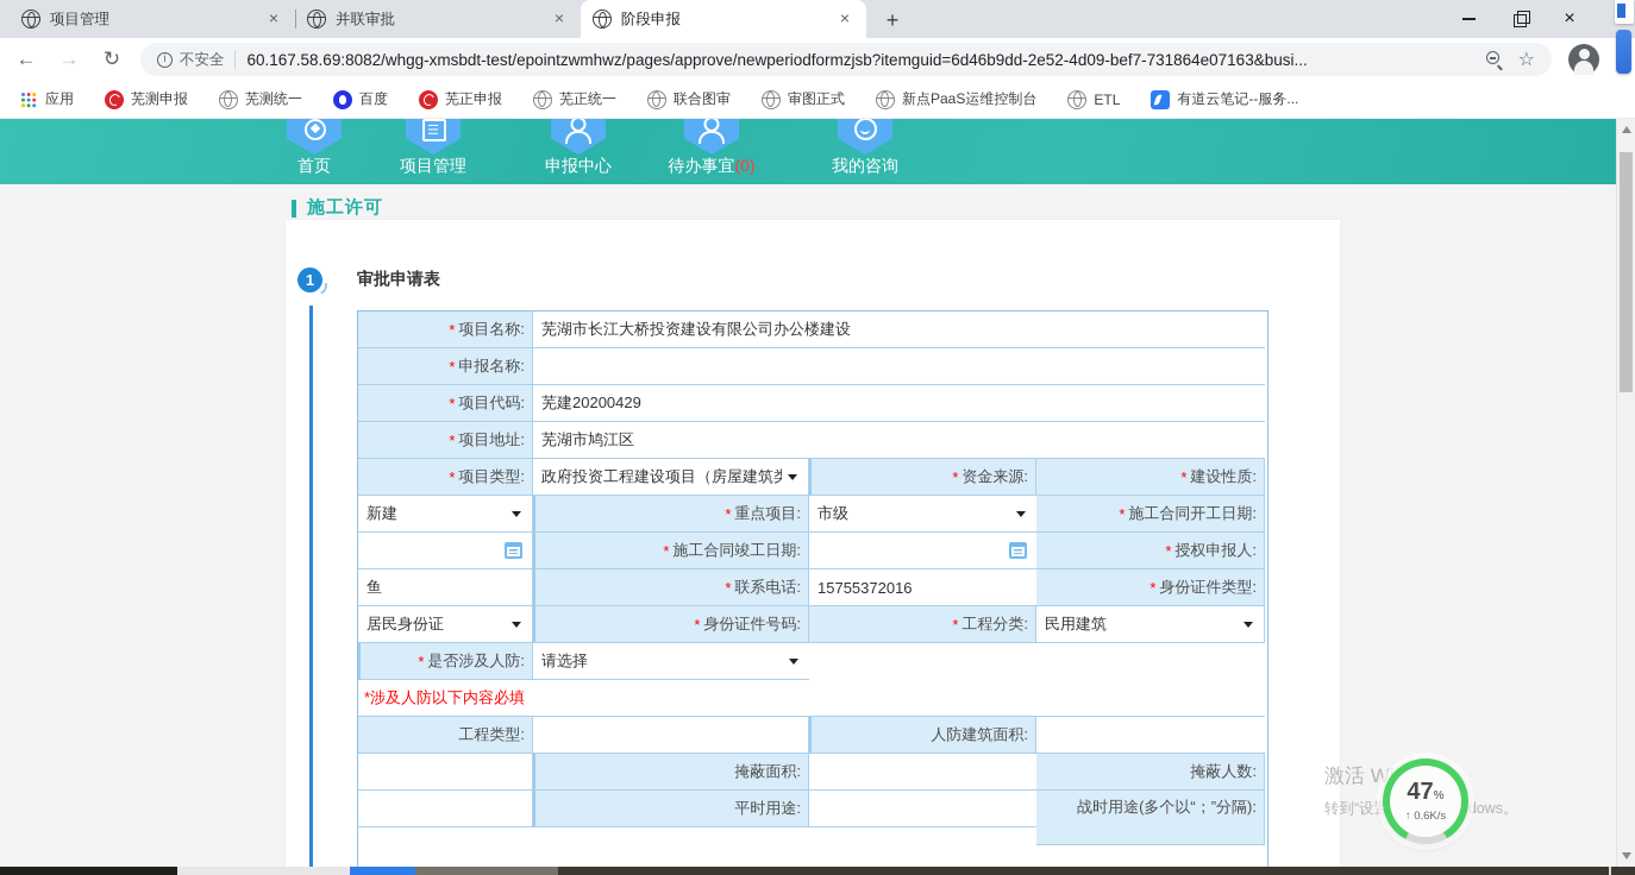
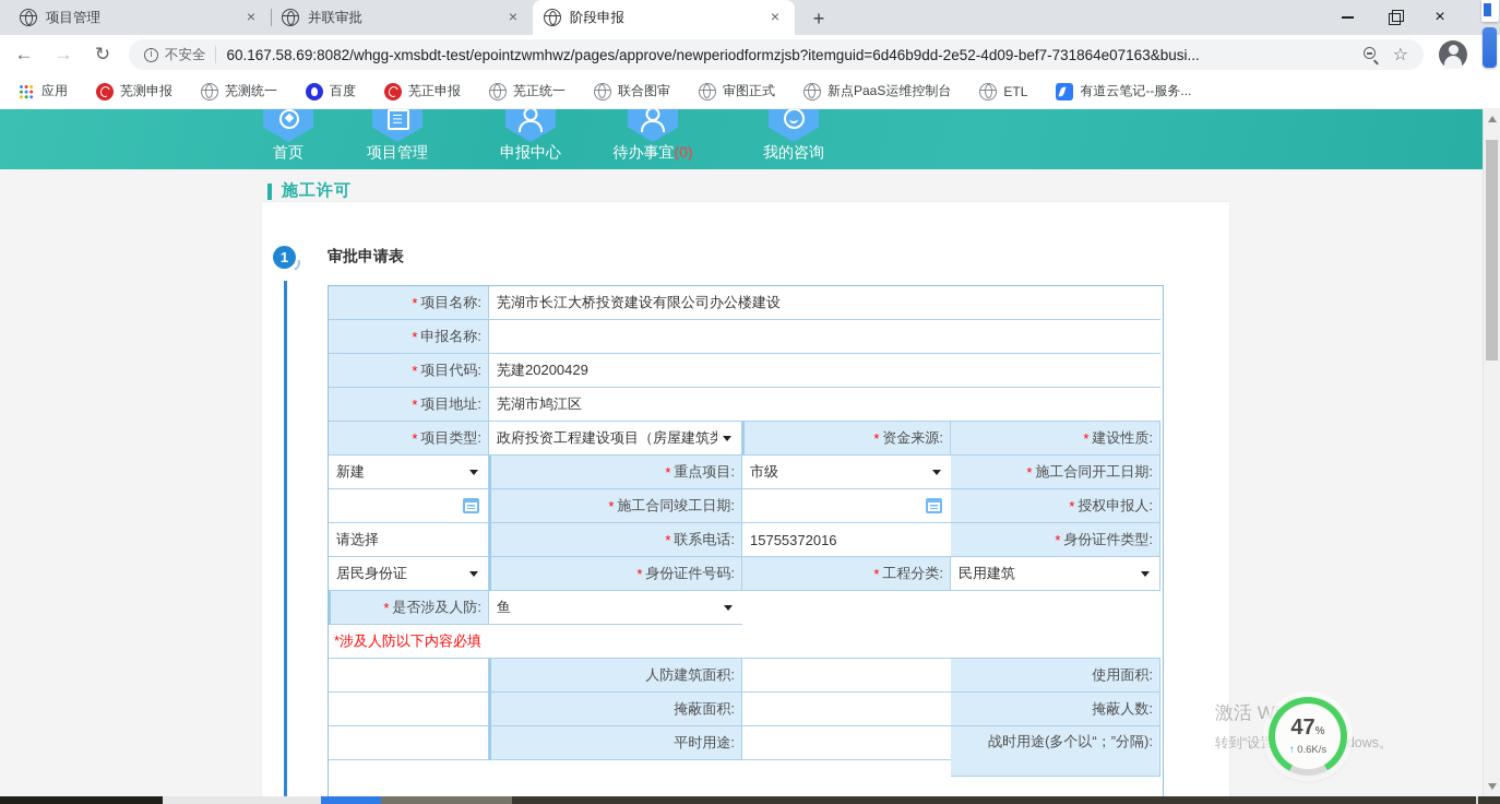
  项目管理
  ×
  并联审批
  ×
  阶段申报
  ×
  +
  ×
  ←
  →
  ↻
  不安全
  60.167.58.69:8082/whgg-xmsbdt-test/epointzwmhwz/pages/approve/newperiodformzjsb?itemguid=6d46b9dd-2e52-4d09-bef7-731864e07163&busi...
  ☆
  应用
  芜测申报
  芜测统一
  百度
  芜正申报
  芜正统一
  联合图审
  审图正式
  新点PaaS运维控制台
  ETL
  有道云笔记--服务...
  首页
  项目管理
  申报中心
  待办事宜(0)
  我的咨询
  施工许可
  1
  审批申请表
  *
  项目名称:
  芜湖市长江大桥投资建设有限公司办公楼建设
  *
  申报名称:
  *
  项目代码:
  芜建20200429
  *
  项目地址:
  芜湖市鸠江区
  *
  项目类型:
  政府投资工程建设项目（房屋建筑类
  *
  资金来源:
  *
  建设性质:
  新建
  *
  重点项目:
  市级
  *
  施工合同开工日期:
  *
  施工合同竣工日期:
  *
  授权申报人:
- 鱼
+ 请选择
  *
  联系电话:
  15755372016
  *
  身份证件类型:
  居民身份证
  *
  身份证件号码:
  *
  工程分类:
  民用建筑
  *
  是否涉及人防:
- 请选择
+ 鱼
  *涉及人防以下内容必填
- 工程类型:
  人防建筑面积:
+ 使用面积:
  掩蔽面积:
  掩蔽人数:
  平时用途:
  战时用途(多个以“；”分隔):
  47%
  ↑ 0.6K/s
